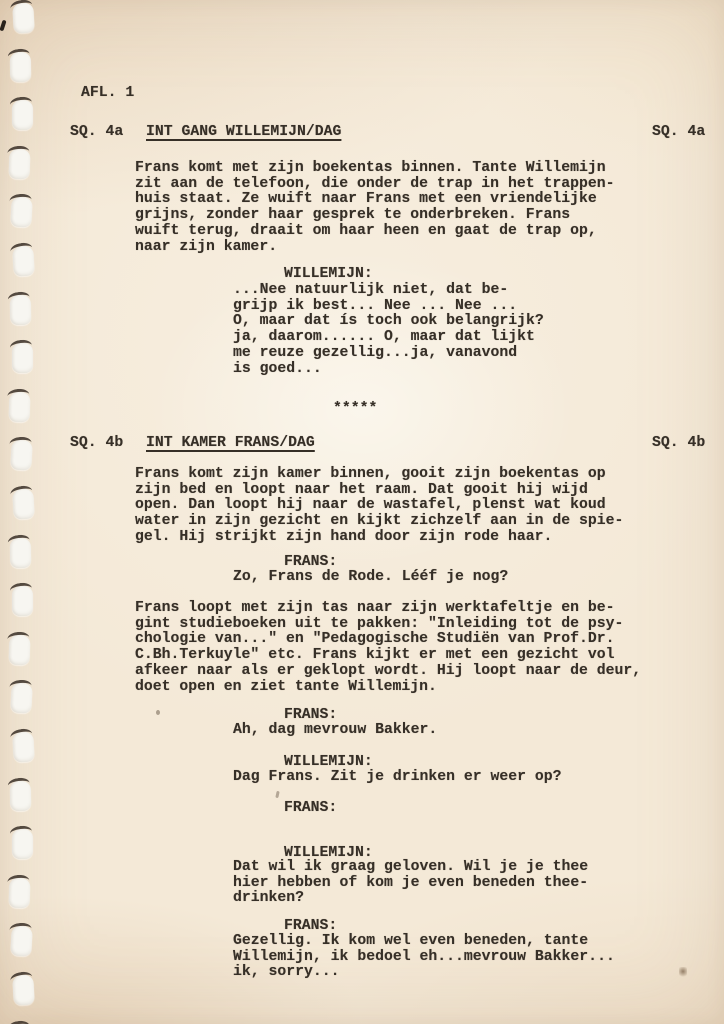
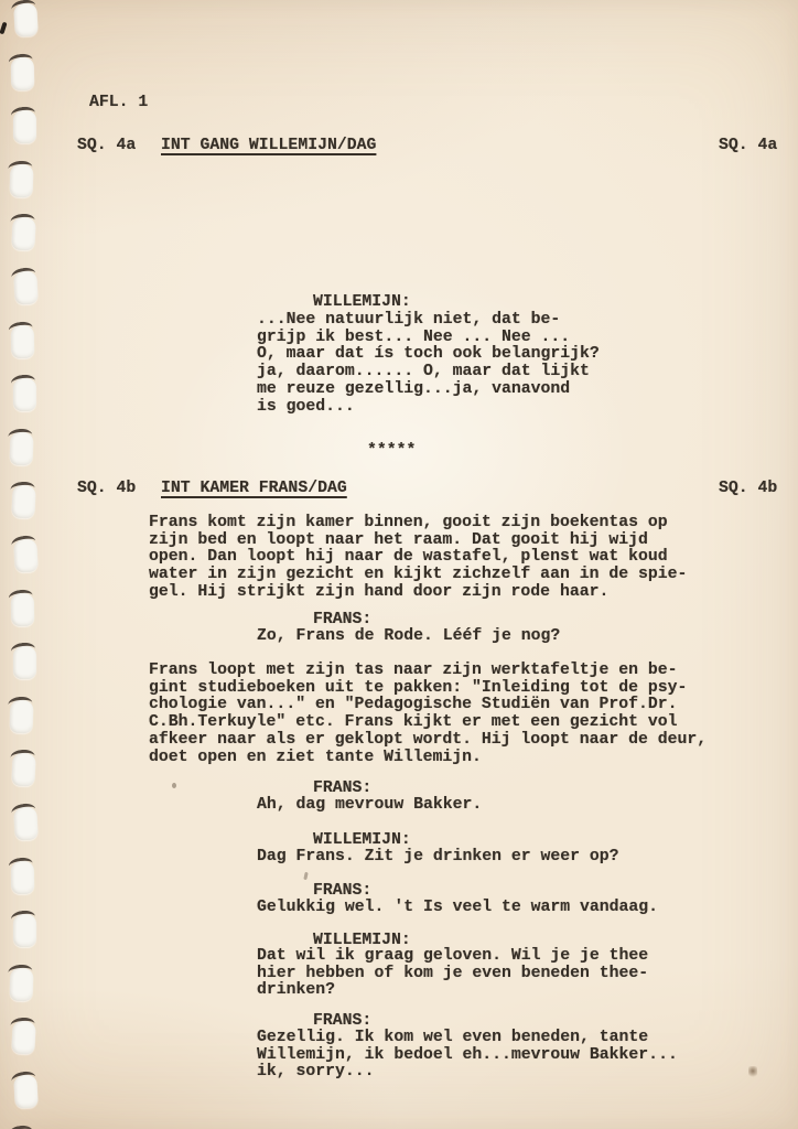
  AFL. 1
  SQ. 4a
  INT GANG WILLEMIJN/DAG
  SQ. 4a
- Frans komt met zijn boekentas binnen. Tante Willemijn
- zit aan de telefoon, die onder de trap in het trappen-
- huis staat. Ze wuift naar Frans met een vriendelijke
- grijns, zonder haar gesprek te onderbreken. Frans
- wuift terug, draait om haar heen en gaat de trap op,
- naar zijn kamer.
  WILLEMIJN:
  ...Nee natuurlijk niet, dat be-
  grijp ik best... Nee ... Nee ...
  O, maar dat ís toch ook belangrijk?
  ja, daarom...... O, maar dat lijkt
  me reuze gezellig...ja, vanavond
  is goed...
  *****
  SQ. 4b
  INT KAMER FRANS/DAG
  SQ. 4b
  Frans komt zijn kamer binnen, gooit zijn boekentas op
  zijn bed en loopt naar het raam. Dat gooit hij wijd
  open. Dan loopt hij naar de wastafel, plenst wat koud
  water in zijn gezicht en kijkt zichzelf aan in de spie-
  gel. Hij strijkt zijn hand door zijn rode haar.
  FRANS:
  Zo, Frans de Rode. Lééf je nog?
  Frans loopt met zijn tas naar zijn werktafeltje en be-
  gint studieboeken uit te pakken: "Inleiding tot de psy-
  chologie van..." en "Pedagogische Studiën van Prof.Dr.
  C.Bh.Terkuyle" etc. Frans kijkt er met een gezicht vol
  afkeer naar als er geklopt wordt. Hij loopt naar de deur,
  doet open en ziet tante Willemijn.
  FRANS:
  Ah, dag mevrouw Bakker.
  WILLEMIJN:
  Dag Frans. Zit je drinken er weer op?
  FRANS:
+ Gelukkig wel. 't Is veel te warm vandaag.
  WILLEMIJN:
  Dat wil ik graag geloven. Wil je je thee
  hier hebben of kom je even beneden thee-
  drinken?
  FRANS:
  Gezellig. Ik kom wel even beneden, tante
  Willemijn, ik bedoel eh...mevrouw Bakker...
  ik, sorry...
